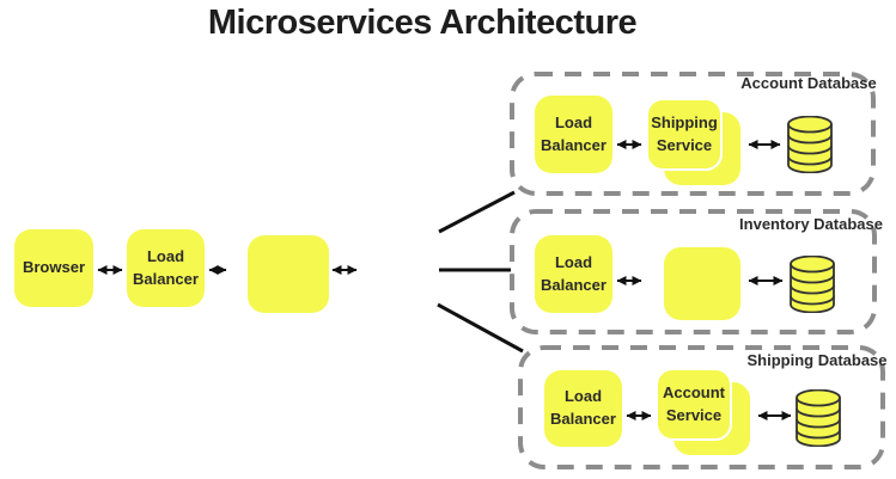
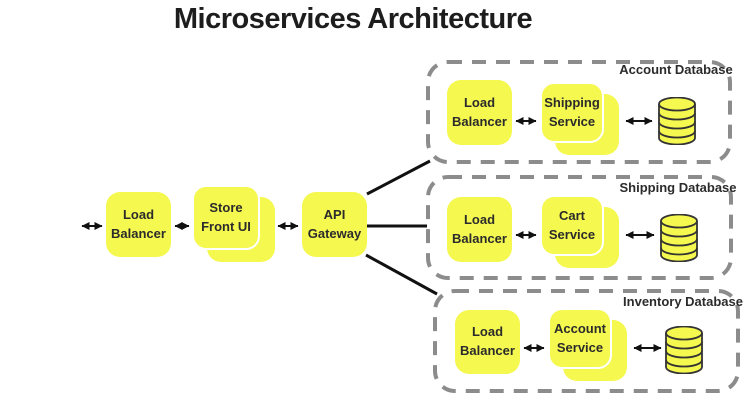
  Microservices Architecture
- Browser
  Load Balancer
+ Store Front UI
+ API Gateway
  Load Balancer
  Shipping Service
  Account Database
  Load Balancer
+ Cart Service
- Inventory Database
+ Shipping Database
  Load Balancer
  Account Service
- Shipping Database
+ Inventory Database
